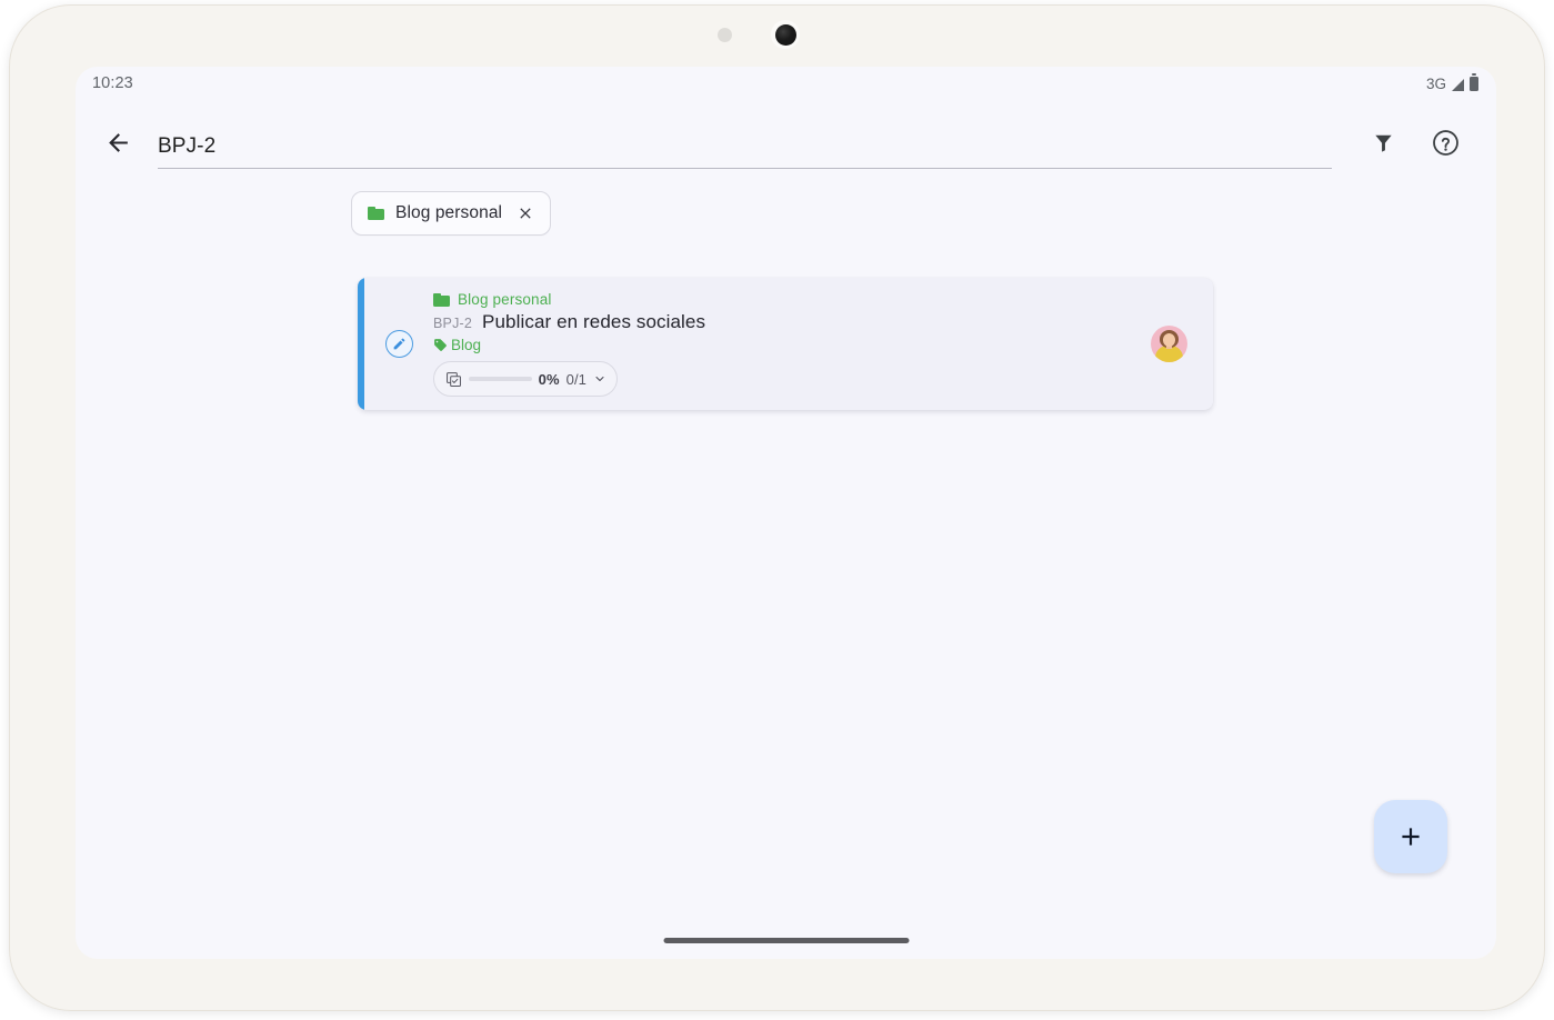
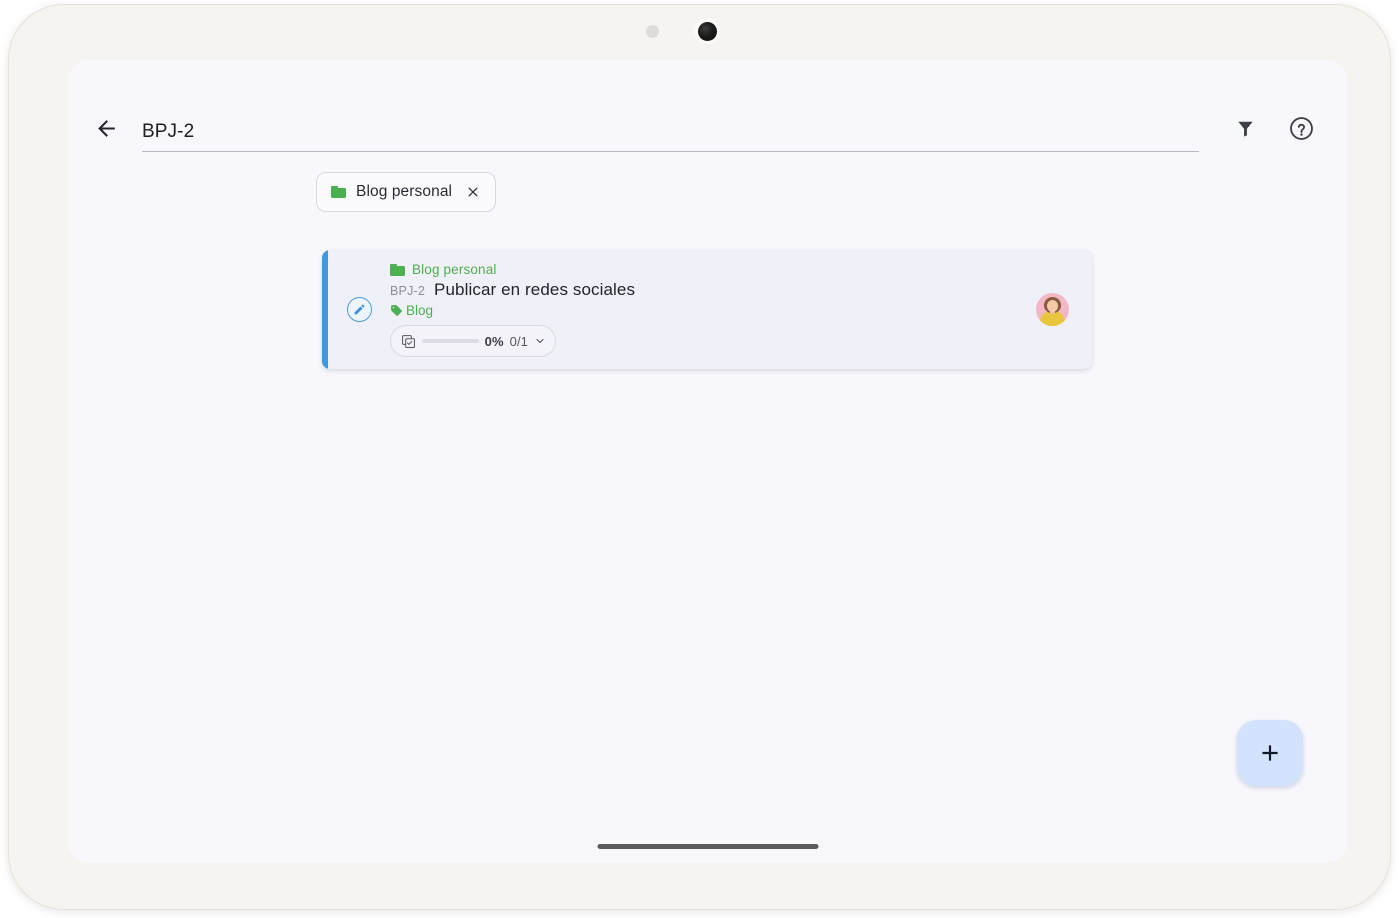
- 10:23
- 3G
  BPJ-2
  Blog personal
  Blog personal
  BPJ-2
  Publicar en redes sociales
  Blog
  0%
  0/1
